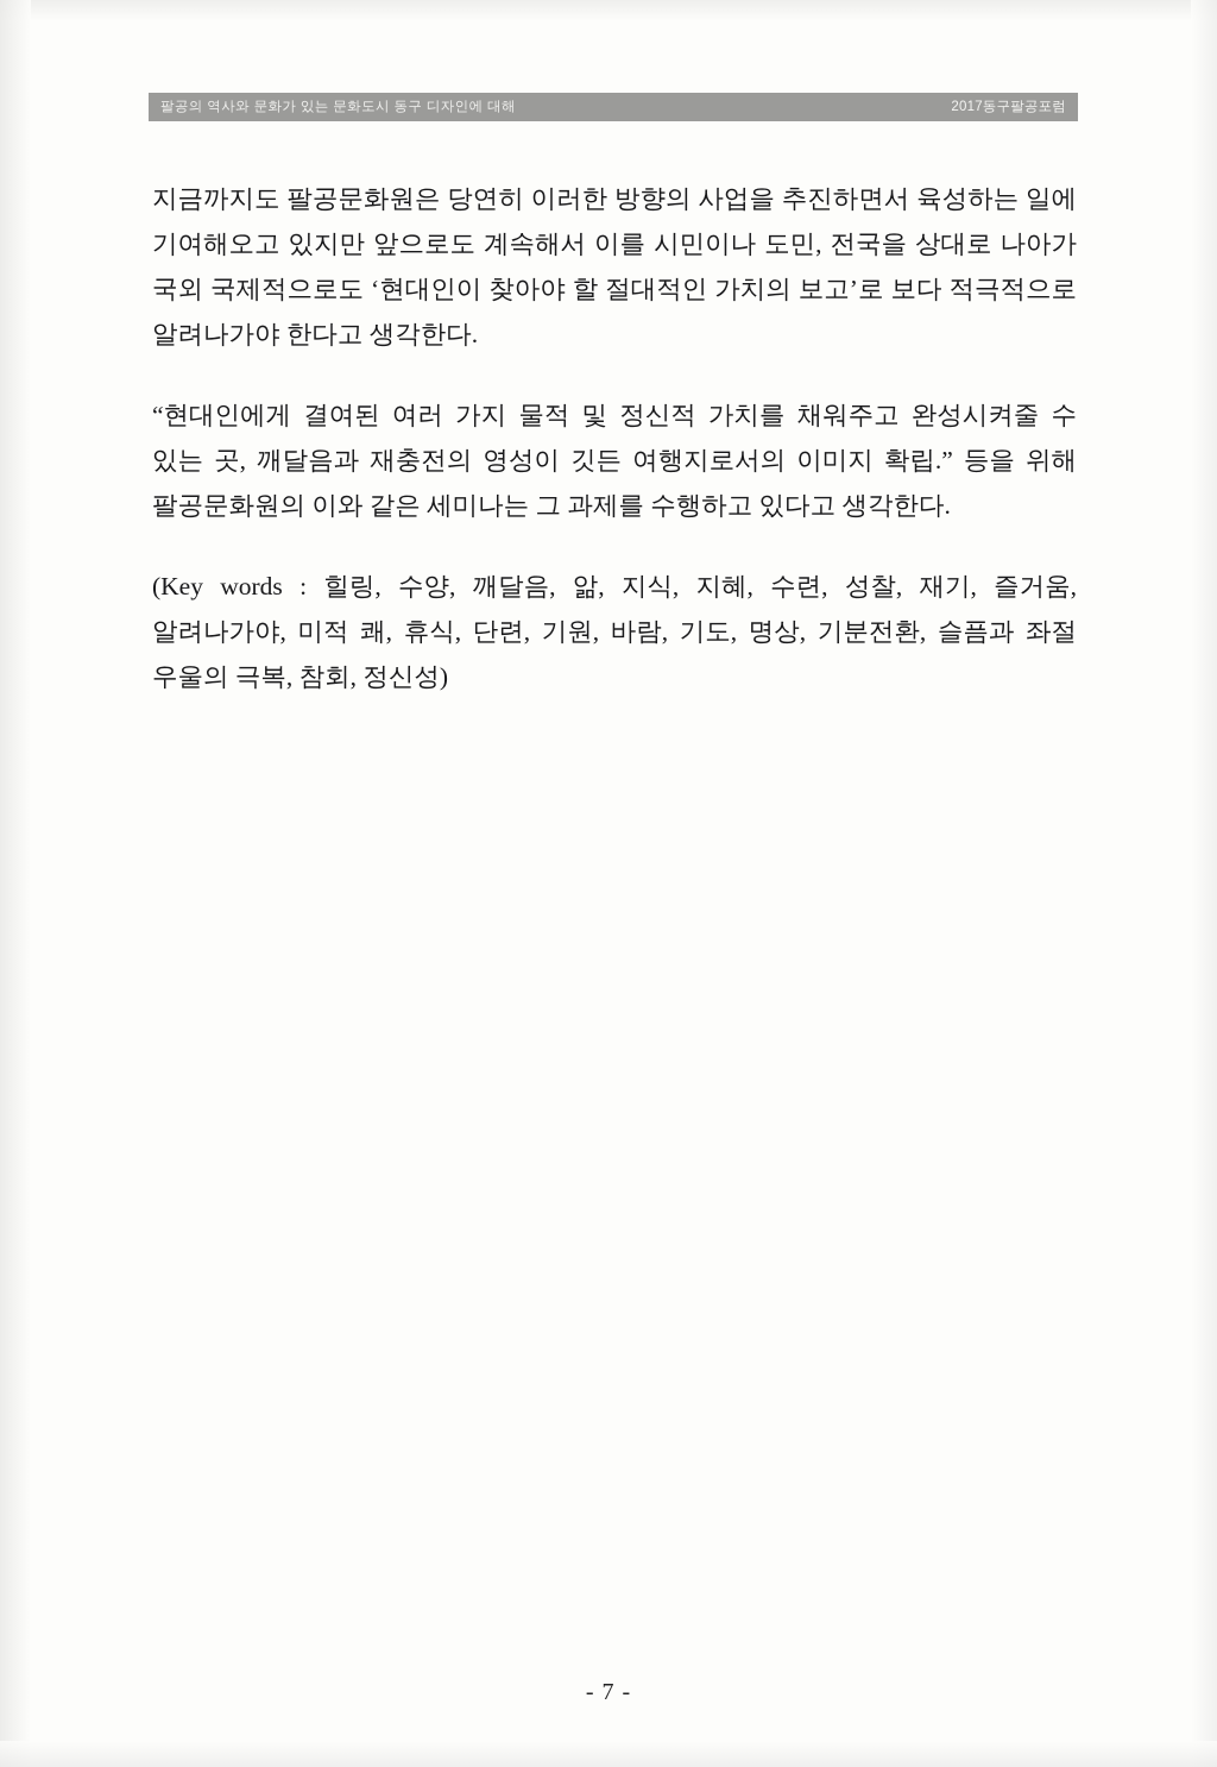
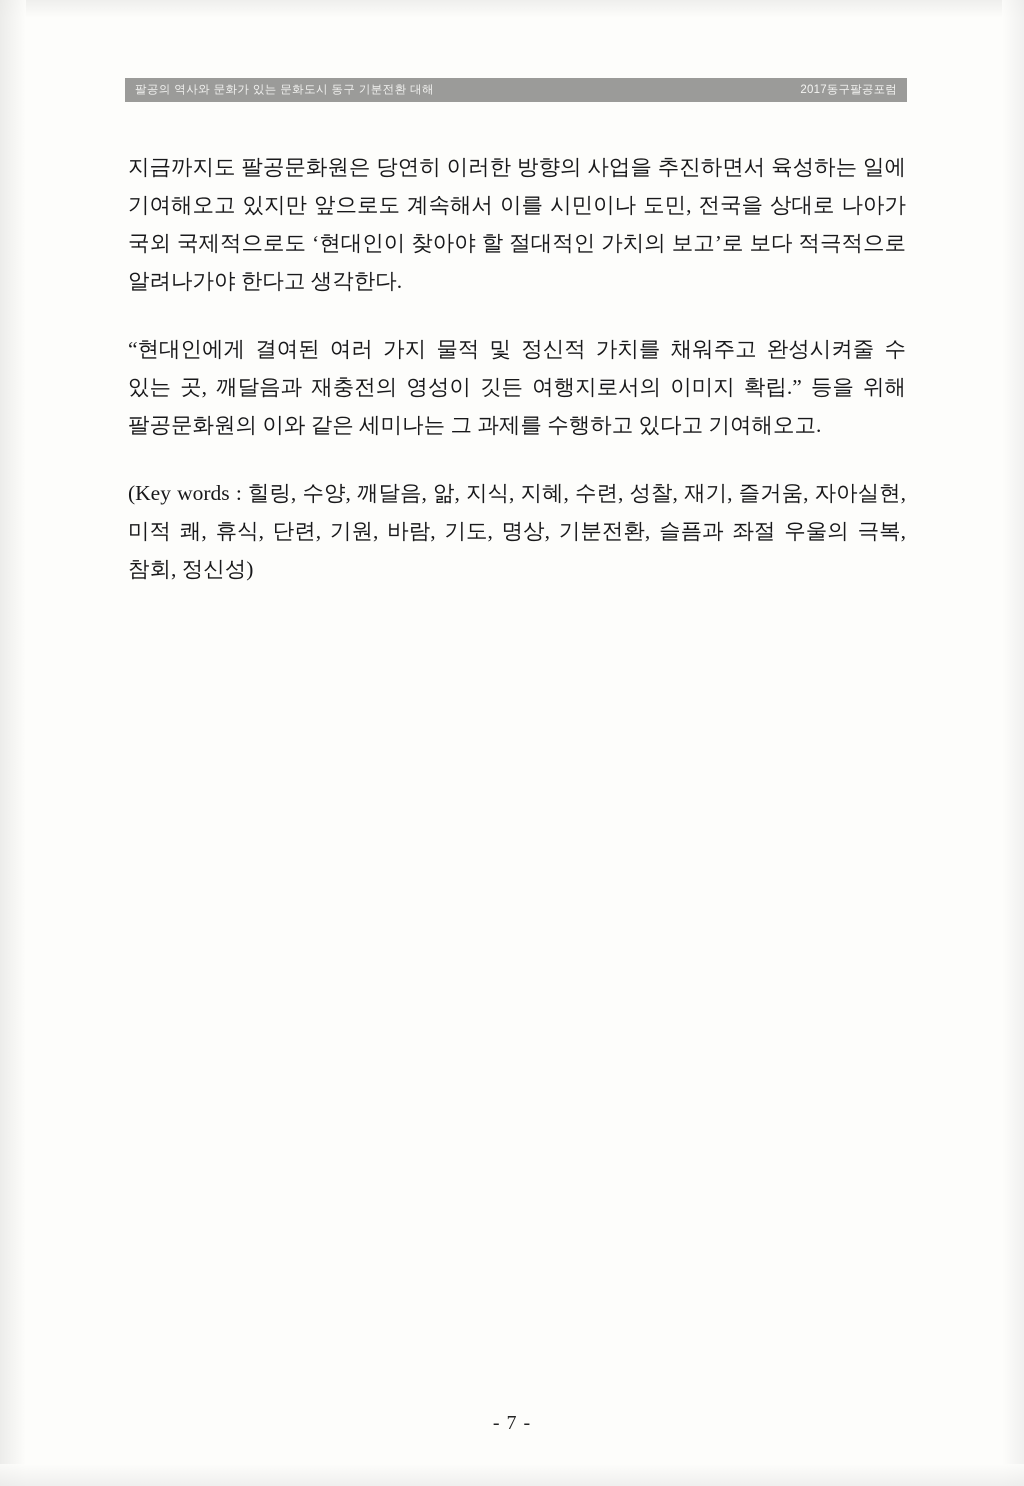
- 팔공의 역사와 문화가 있는 문화도시 동구 디자인에 대해
+ 팔공의 역사와 문화가 있는 문화도시 동구 기분전환 대해
  2017동구팔공포럼
  지금까지도 팔공문화원은 당연히 이러한 방향의 사업을 추진하면서 육성하는 일에 기여해오고 있지만 앞으로도 계속해서 이를 시민이나 도민, 전국을 상대로 나아가 국외 국제적으로도 ‘현대인이 찾아야 할 절대적인 가치의 보고’로 보다 적극적으로 알려나가야 한다고 생각한다.
- “현대인에게 결여된 여러 가지 물적 및 정신적 가치를 채워주고 완성시켜줄 수 있는 곳, 깨달음과 재충전의 영성이 깃든 여행지로서의 이미지 확립.” 등을 위해 팔공문화원의 이와 같은 세미나는 그 과제를 수행하고 있다고 생각한다.
+ “현대인에게 결여된 여러 가지 물적 및 정신적 가치를 채워주고 완성시켜줄 수 있는 곳, 깨달음과 재충전의 영성이 깃든 여행지로서의 이미지 확립.” 등을 위해 팔공문화원의 이와 같은 세미나는 그 과제를 수행하고 있다고 기여해오고.
- (Key words : 힐링, 수양, 깨달음, 앎, 지식, 지혜, 수련, 성찰, 재기, 즐거움, 알려나가야, 미적 쾌, 휴식, 단련, 기원, 바람, 기도, 명상, 기분전환, 슬픔과 좌절 우울의 극복, 참회, 정신성)
+ (Key words : 힐링, 수양, 깨달음, 앎, 지식, 지혜, 수련, 성찰, 재기, 즐거움, 자아실현, 미적 쾌, 휴식, 단련, 기원, 바람, 기도, 명상, 기분전환, 슬픔과 좌절 우울의 극복, 참회, 정신성)
  - 7 -
